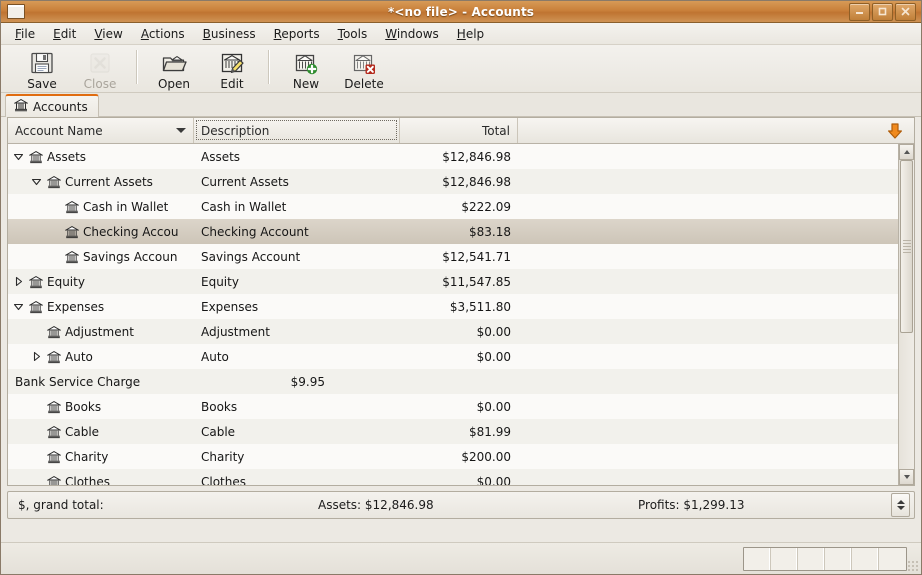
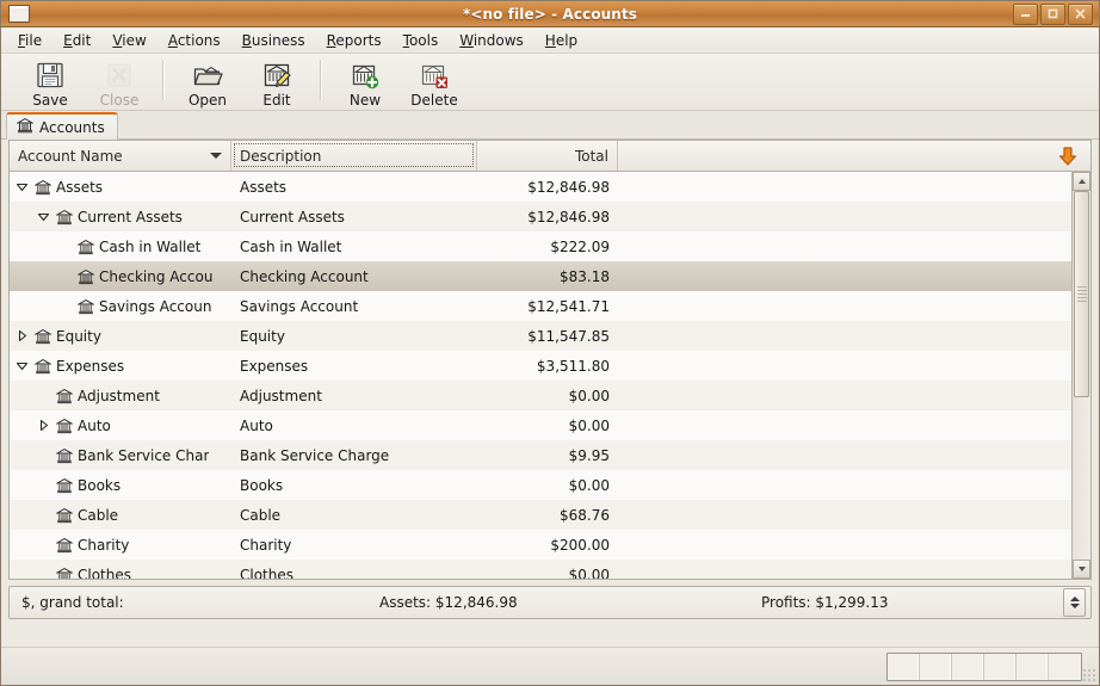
  *<no file> - Accounts
  File
  Edit
  View
  Actions
  Business
  Reports
  Tools
  Windows
  Help
  Save
  Close
  Open
  Edit
  New
  Delete
  Accounts
  Account Name
  Description
  Total
  Assets
  Assets
  $12,846.98
  Current Assets
  Current Assets
  $12,846.98
  Cash in Wallet
  Cash in Wallet
  $222.09
  Checking Accou
  Checking Account
  $83.18
  Savings Accoun
  Savings Account
  $12,541.71
  Equity
  Equity
  $11,547.85
  Expenses
  Expenses
  $3,511.80
  Adjustment
  Adjustment
  $0.00
  Auto
  Auto
  $0.00
+ Bank Service Char
  Bank Service Charge
  $9.95
  Books
  Books
  $0.00
  Cable
  Cable
- $81.99
+ $68.76
  Charity
  Charity
  $200.00
  Clothes
  Clothes
  $0.00
  $, grand total:
  Assets: $12,846.98
  Profits: $1,299.13
